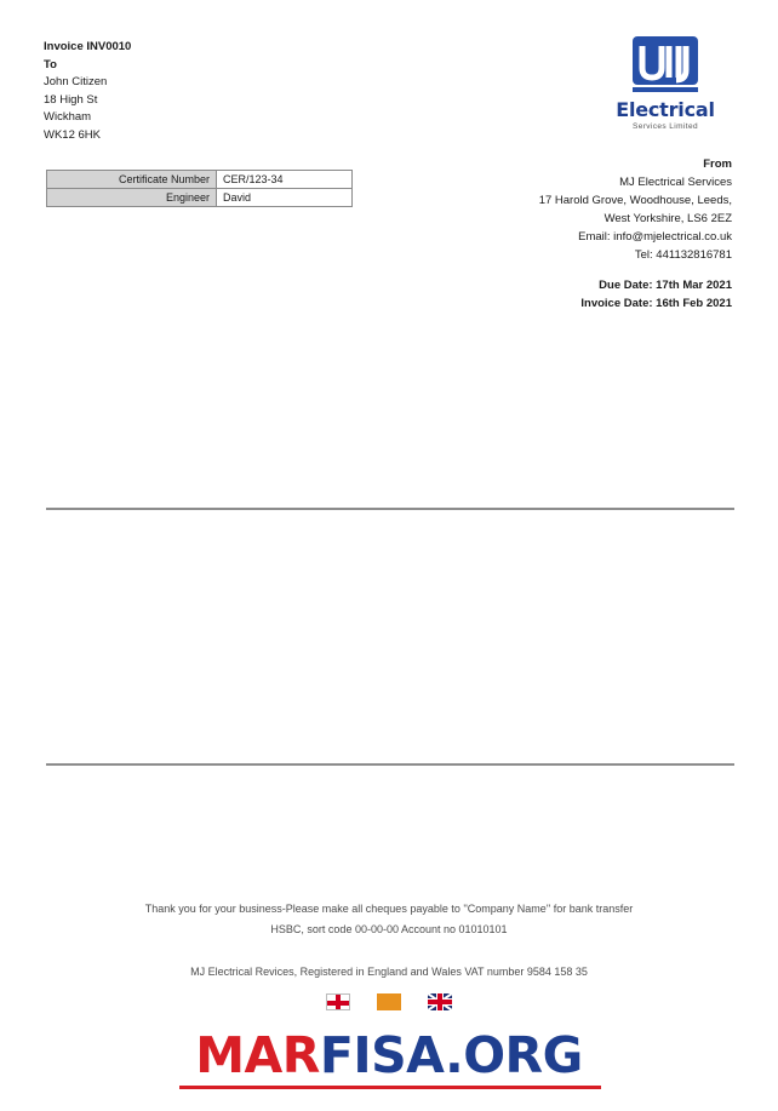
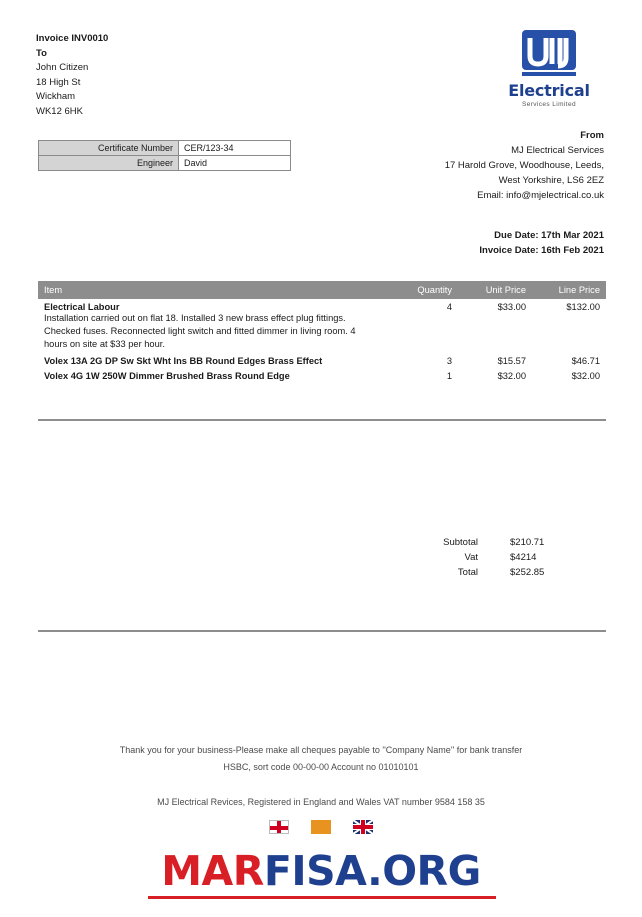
  Invoice INV0010
  To
  John Citizen
  18 High St
  Wickham
  WK12 6HK
  Electrical
  From
  MJ Electrical Services
  17 Harold Grove, Woodhouse, Leeds,
  West Yorkshire, LS6 2EZ
  Email: info@mjelectrical.co.uk
- Tel: 441132816781
  Due Date: 17th Mar 2021
  Invoice Date: 16th Feb 2021
  Certificate Number	CER/123-34
  Engineer	David
+ Item	Quantity	Unit Price	Line Price
+ Electrical Labour Installation carried out on flat 18. Installed 3 new brass effect plug fittings. Checked fuses. Reconnected light switch and fitted dimmer in living room. 4 hours on site at $33 per hour.	4	$33.00	$132.00
+ Volex 13A 2G DP Sw Skt Wht Ins BB Round Edges Brass Effect	3	$15.57	$46.71
+ Volex 4G 1W 250W Dimmer Brushed Brass Round Edge	1	$32.00	$32.00
+ Subtotal	$210.71
+ Vat	$4214
+ Total	$252.85
  Thank you for your business-Please make all cheques payable to ''Company Name'' for bank transfer
  HSBC, sort code 00-00-00 Account no 01010101
  MJ Electrical Revices, Registered in England and Wales VAT number 9584 158 35
  MARFISA.ORG
